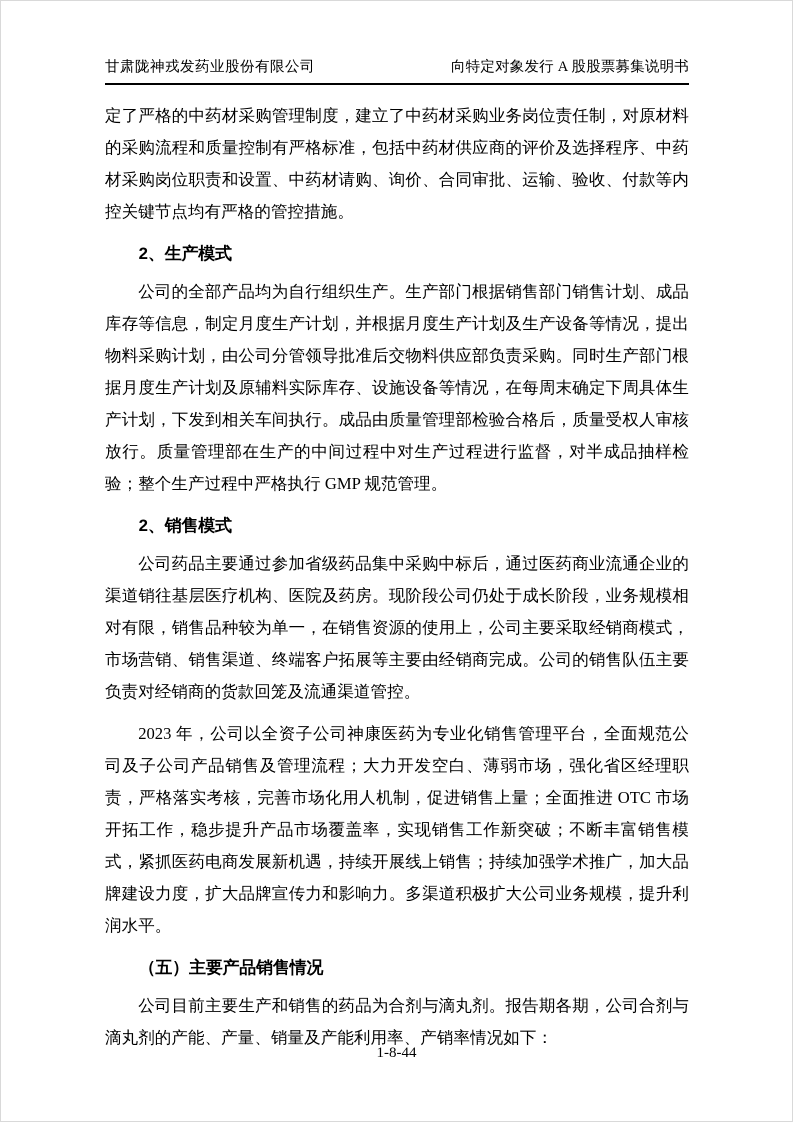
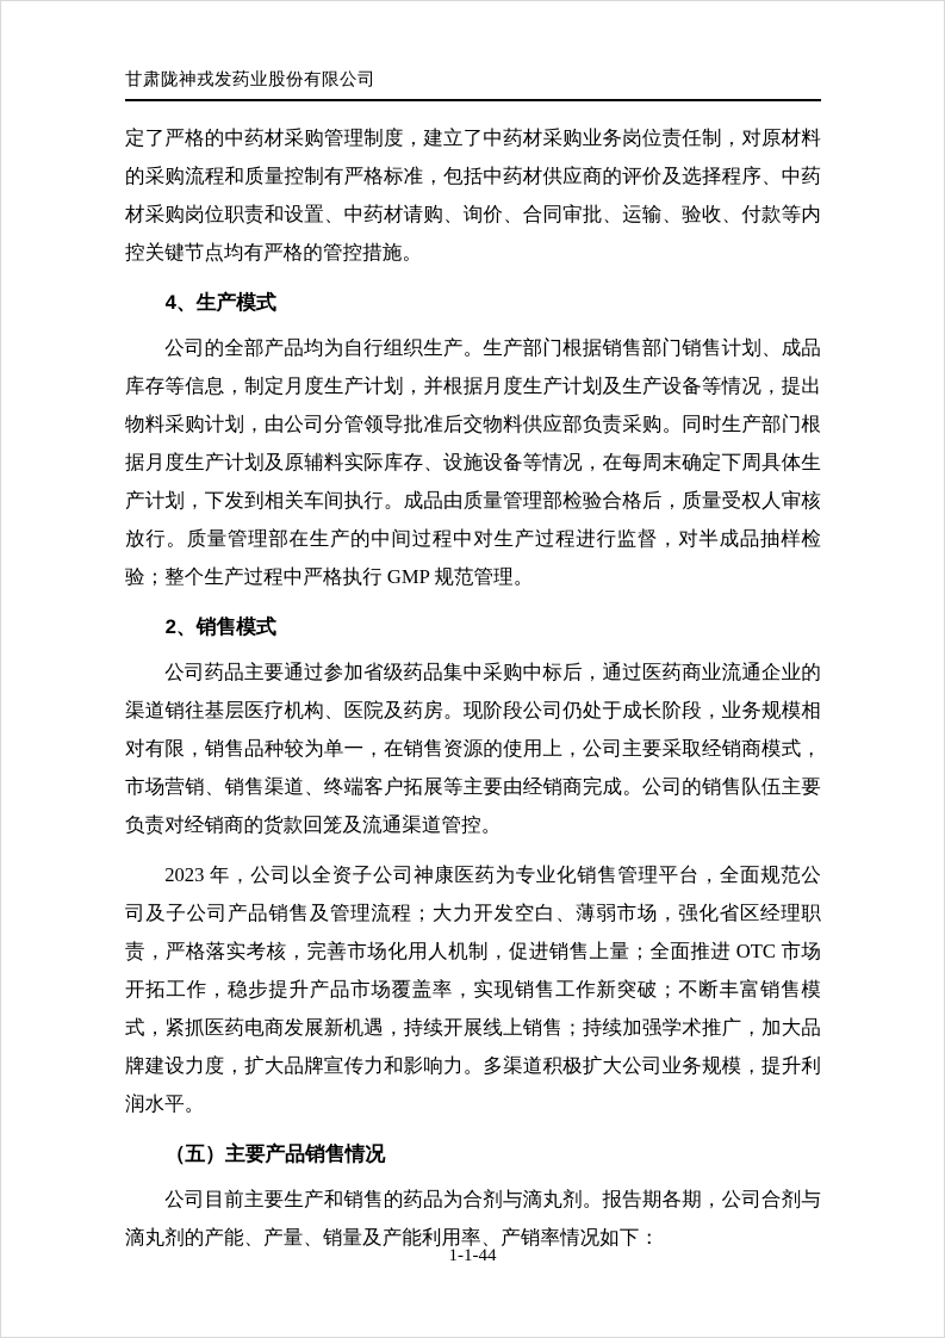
  甘肃陇神戎发药业股份有限公司
- 向特定对象发行 A 股股票募集说明书
  定了严格的中药材采购管理制度，建立了中药材采购业务岗位责任制，对原材料的采购流程和质量控制有严格标准，包括中药材供应商的评价及选择程序、中药材采购岗位职责和设置、中药材请购、询价、合同审批、运输、验收、付款等内控关键节点均有严格的管控措施。
- 2、生产模式
+ 4、生产模式
  公司的全部产品均为自行组织生产。生产部门根据销售部门销售计划、成品库存等信息，制定月度生产计划，并根据月度生产计划及生产设备等情况，提出物料采购计划，由公司分管领导批准后交物料供应部负责采购。同时生产部门根据月度生产计划及原辅料实际库存、设施设备等情况，在每周末确定下周具体生产计划，下发到相关车间执行。成品由质量管理部检验合格后，质量受权人审核放行。质量管理部在生产的中间过程中对生产过程进行监督，对半成品抽样检验；整个生产过程中严格执行 GMP 规范管理。
  2、销售模式
  公司药品主要通过参加省级药品集中采购中标后，通过医药商业流通企业的渠道销往基层医疗机构、医院及药房。现阶段公司仍处于成长阶段，业务规模相对有限，销售品种较为单一，在销售资源的使用上，公司主要采取经销商模式，市场营销、销售渠道、终端客户拓展等主要由经销商完成。公司的销售队伍主要负责对经销商的货款回笼及流通渠道管控。
  2023 年，公司以全资子公司神康医药为专业化销售管理平台，全面规范公司及子公司产品销售及管理流程；大力开发空白、薄弱市场，强化省区经理职责，严格落实考核，完善市场化用人机制，促进销售上量；全面推进 OTC 市场开拓工作，稳步提升产品市场覆盖率，实现销售工作新突破；不断丰富销售模式，紧抓医药电商发展新机遇，持续开展线上销售；持续加强学术推广，加大品牌建设力度，扩大品牌宣传力和影响力。多渠道积极扩大公司业务规模，提升利润水平。
  （五）主要产品销售情况
  公司目前主要生产和销售的药品为合剂与滴丸剂。报告期各期，公司合剂与滴丸剂的产能、产量、销量及产能利用率、产销率情况如下：
- 1-8-44
+ 1-1-44
